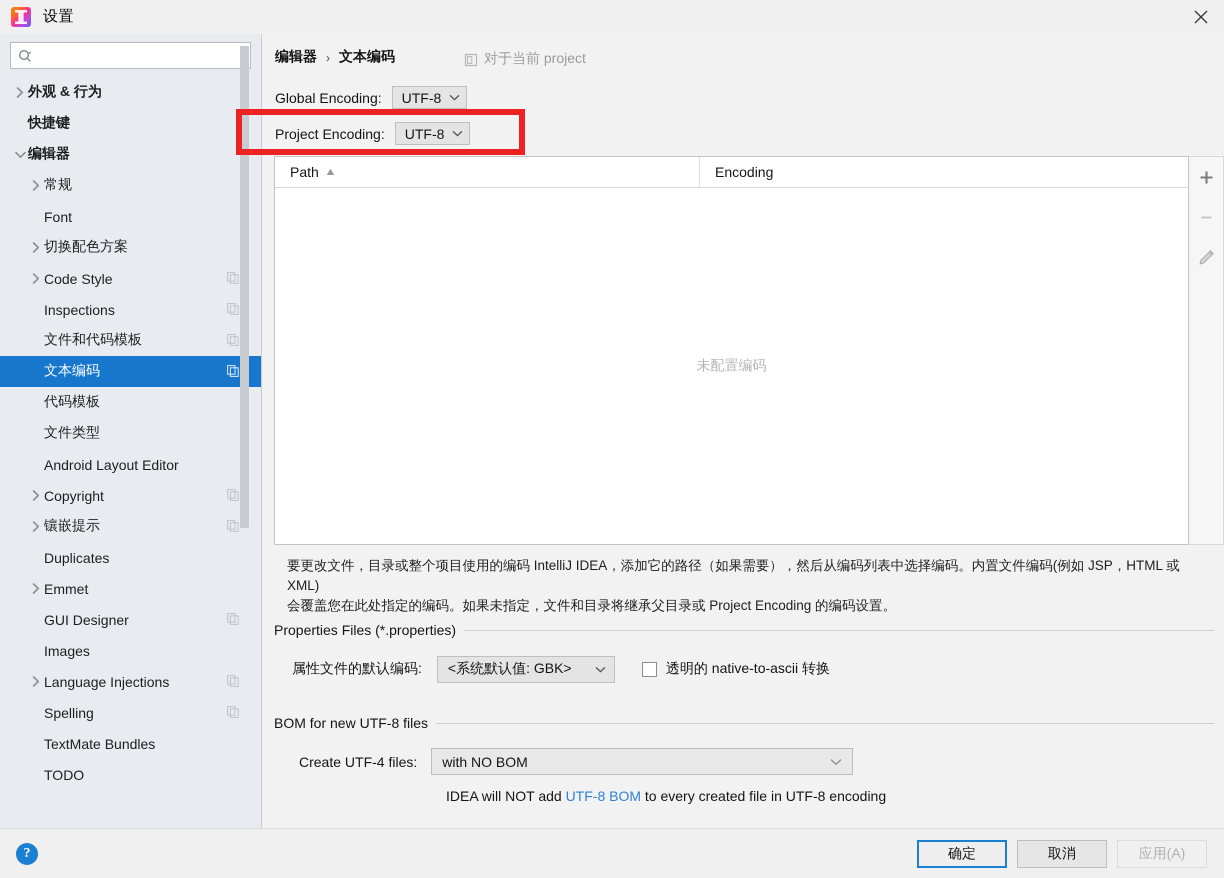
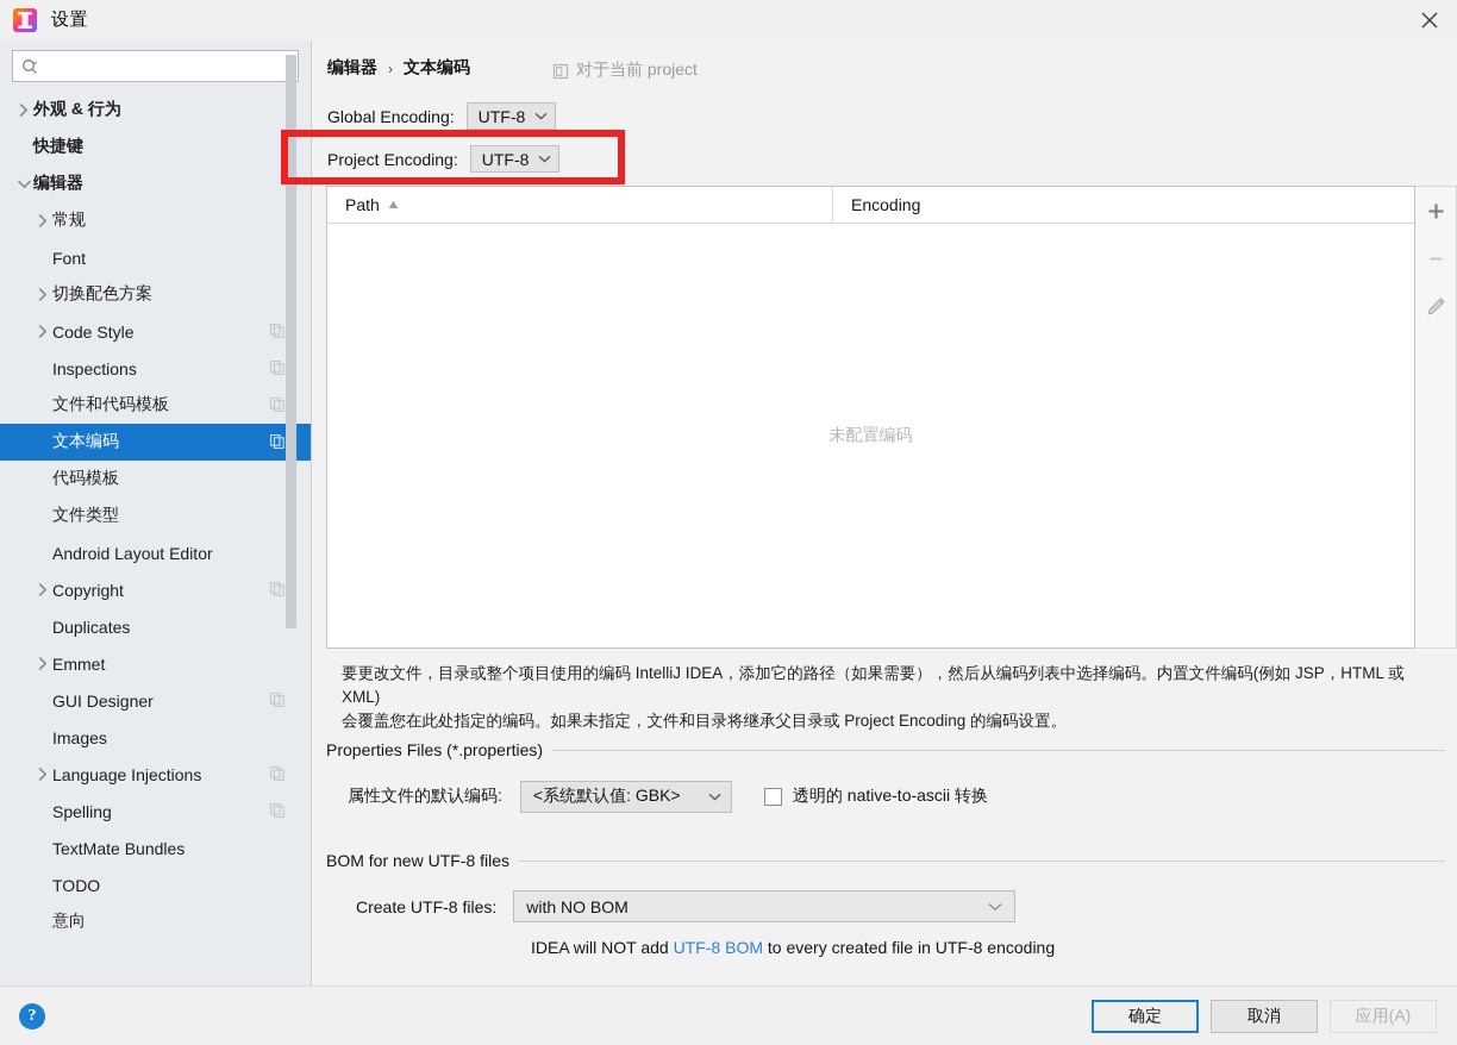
  设置
  外观 & 行为
  快捷键
  编辑器
  常规
  Font
  切换配色方案
  Code Style
  Inspections
  文件和代码模板
  文本编码
  代码模板
  文件类型
  Android Layout Editor
  Copyright
- 镶嵌提示
  Duplicates
  Emmet
  GUI Designer
  Images
  Language Injections
  Spelling
  TextMate Bundles
  TODO
+ 意向
  编辑器
  ›
  文本编码
  对于当前 project
  Global Encoding:
  UTF-8
  Project Encoding:
  UTF-8
  Path
  Encoding
  未配置编码
  要更改文件，目录或整个项目使用的编码 IntelliJ IDEA，添加它的路径（如果需要），然后从编码列表中选择编码。内置文件编码(例如 JSP，HTML 或 XML)
  会覆盖您在此处指定的编码。如果未指定，文件和目录将继承父目录或 Project Encoding 的编码设置。
  Properties Files (*.properties)
  属性文件的默认编码:
  <系统默认值: GBK>
  透明的 native-to-ascii 转换
  BOM for new UTF-8 files
- Create UTF-4 files:
+ Create UTF-8 files:
  with NO BOM
  IDEA will NOT add UTF-8 BOM to every created file in UTF-8 encoding
  ?
  确定
  取消
  应用(A)
